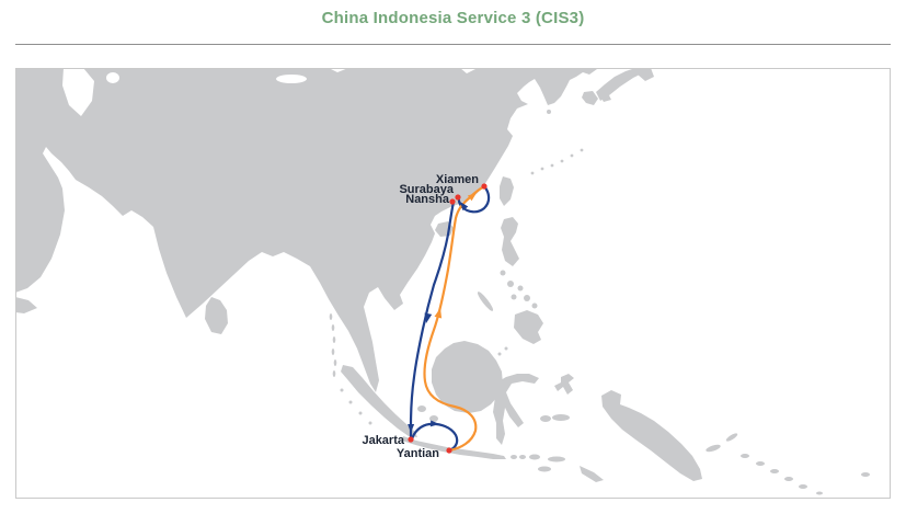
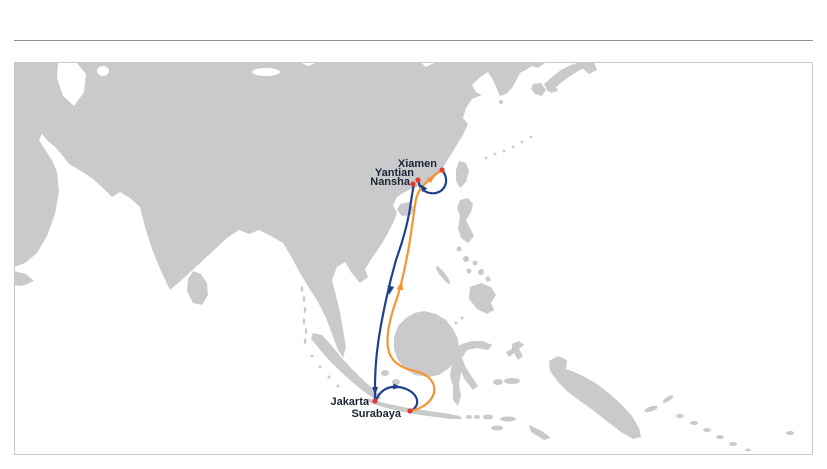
- China Indonesia Service 3 (CIS3)
  Xiamen
- Surabaya
+ Yantian
  Nansha
  Jakarta
- Yantian
+ Surabaya
